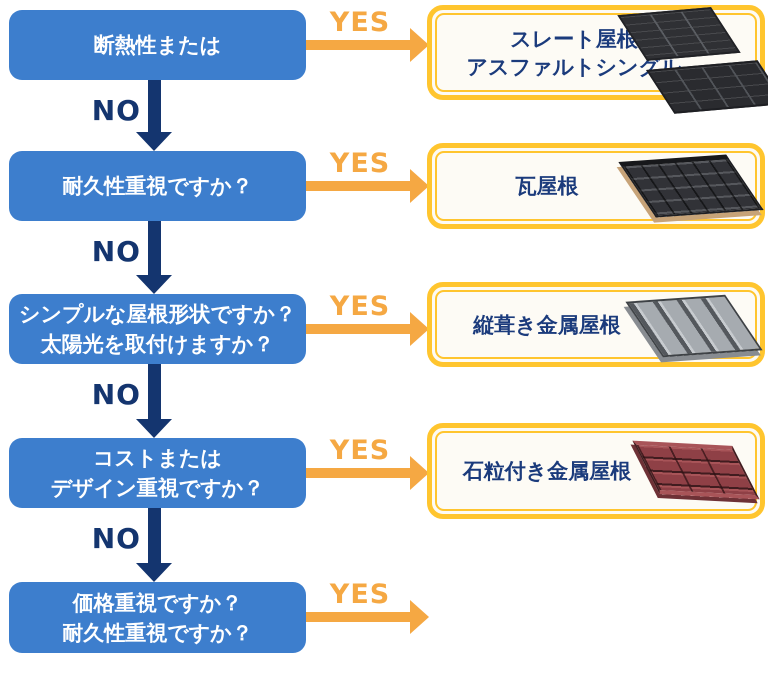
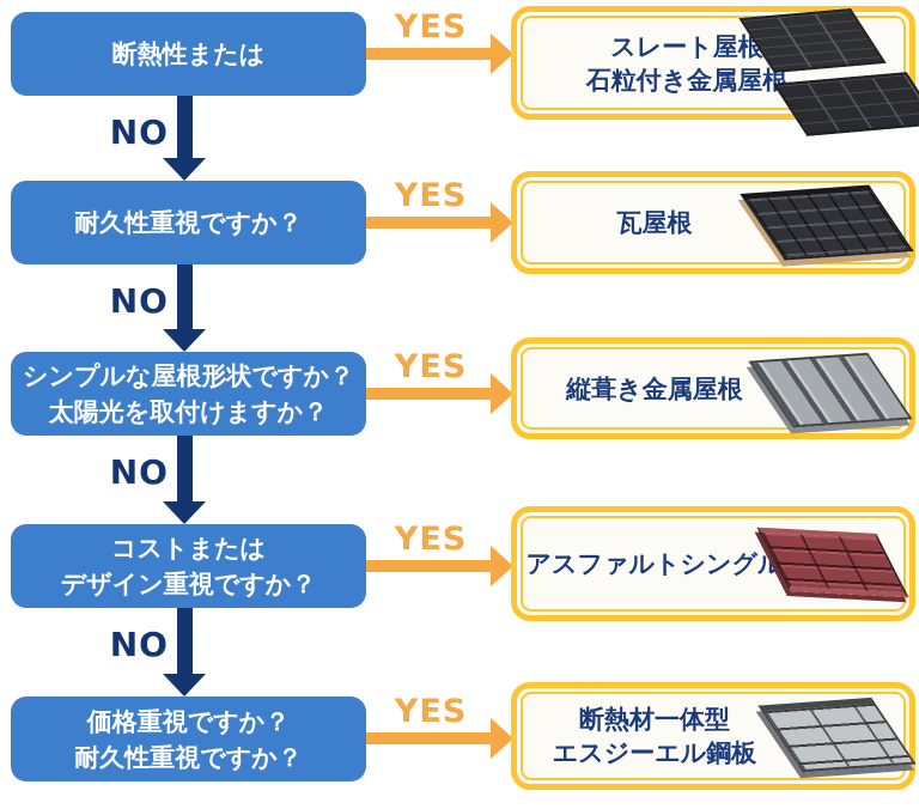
  断熱性または
  YES
  スレート屋根
- アスファルトシングル
+ 石粒付き金属屋根
  NO
  耐久性重視ですか？
  YES
  瓦屋根
  NO
  シンプルな屋根形状ですか？
  太陽光を取付けますか？
  YES
  縦葺き金属屋根
  NO
  コストまたは
  デザイン重視ですか？
  YES
- 石粒付き金属屋根
+ アスファルトシングル
  NO
  価格重視ですか？
  耐久性重視ですか？
  YES
+ 断熱材一体型
+ エスジーエル鋼板
